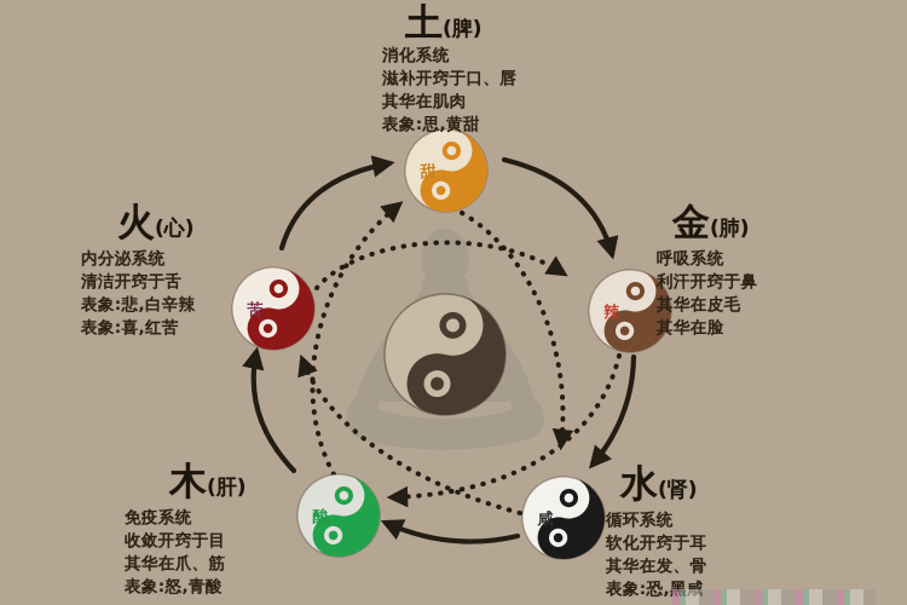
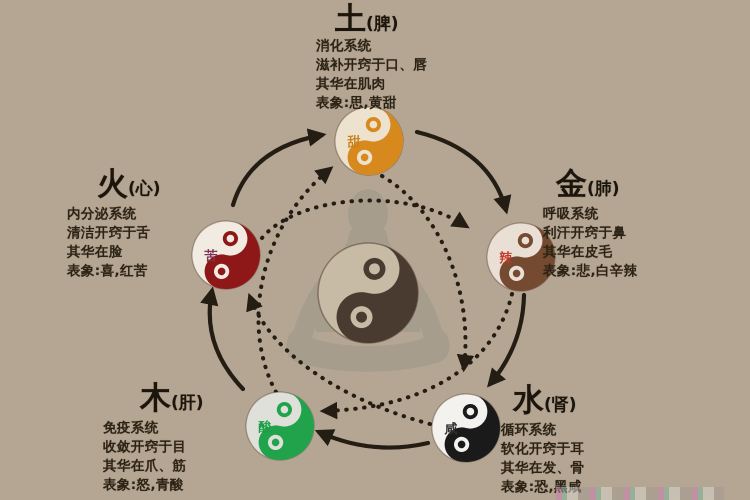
  甜
  苦
  辣
  酸
  咸
  土
  (脾)
  消化系统
  滋补开窍于口、唇
  其华在肌肉
  表象:思,黄甜
  火
  (心)
  内分泌系统
  清洁开窍于舌
- 表象:悲,白辛辣
+ 其华在脸
  表象:喜,红苦
  金
  (肺)
  呼吸系统
  利汗开窍于鼻
  其华在皮毛
- 其华在脸
+ 表象:悲,白辛辣
  木
  (肝)
  免疫系统
  收敛开窍于目
  其华在爪、筋
  表象:怒,青酸
  水
  (肾)
  循环系统
  软化开窍于耳
  其华在发、骨
  表象:恐,黑咸
